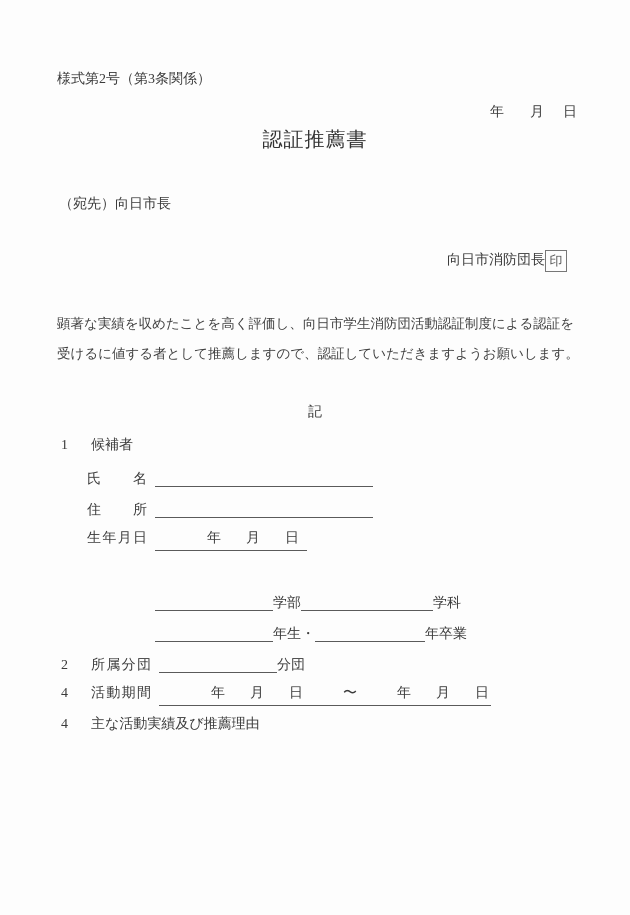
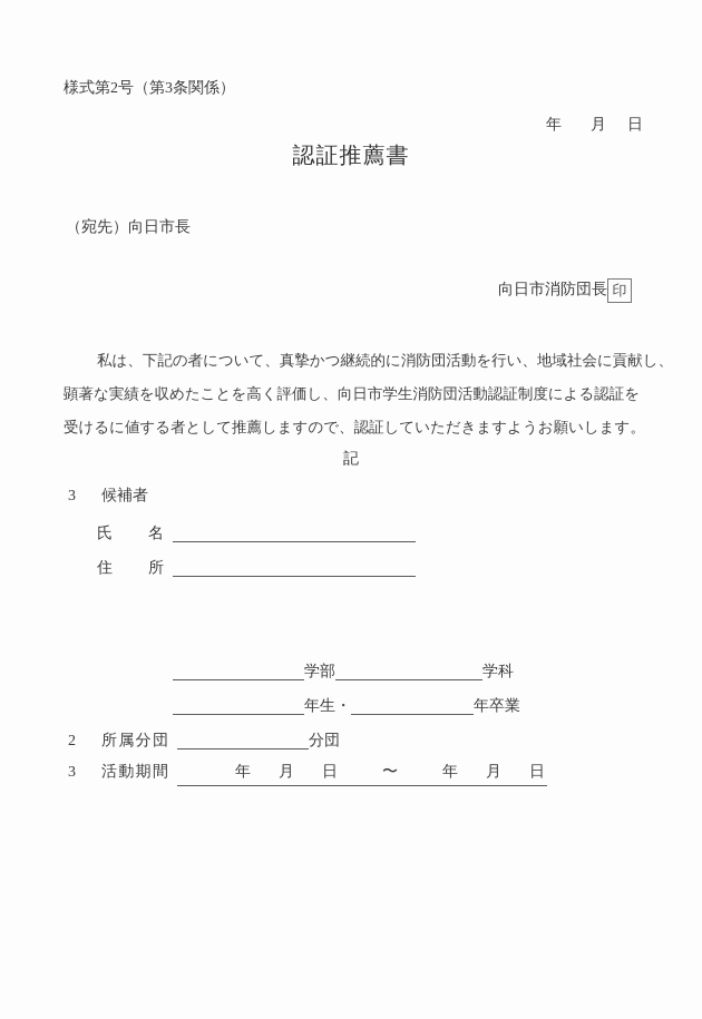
  様式第2号（第3条関係）
  年
  月
  日
  認証推薦書
  （宛先）向日市長
  向日市消防団長
  印
+ 私は、下記の者について、真摯かつ継続的に消防団活動を行い、地域社会に貢献し、
  顕著な実績を収めたことを高く評価し、向日市学生消防団活動認証制度による認証を
  受けるに値する者として推薦しますので、認証していただきますようお願いします。
  記
- 1 候補者
+ 3 候補者
  氏名
  住所
- 生年月日 年 月 日
  学部 学科
  年生・ 年卒業
  2 所属分団 分団
- 4 活動期間 年 月 日 〜 年 月 日
+ 3 活動期間 年 月 日 〜 年 月 日
- 4 主な活動実績及び推薦理由
